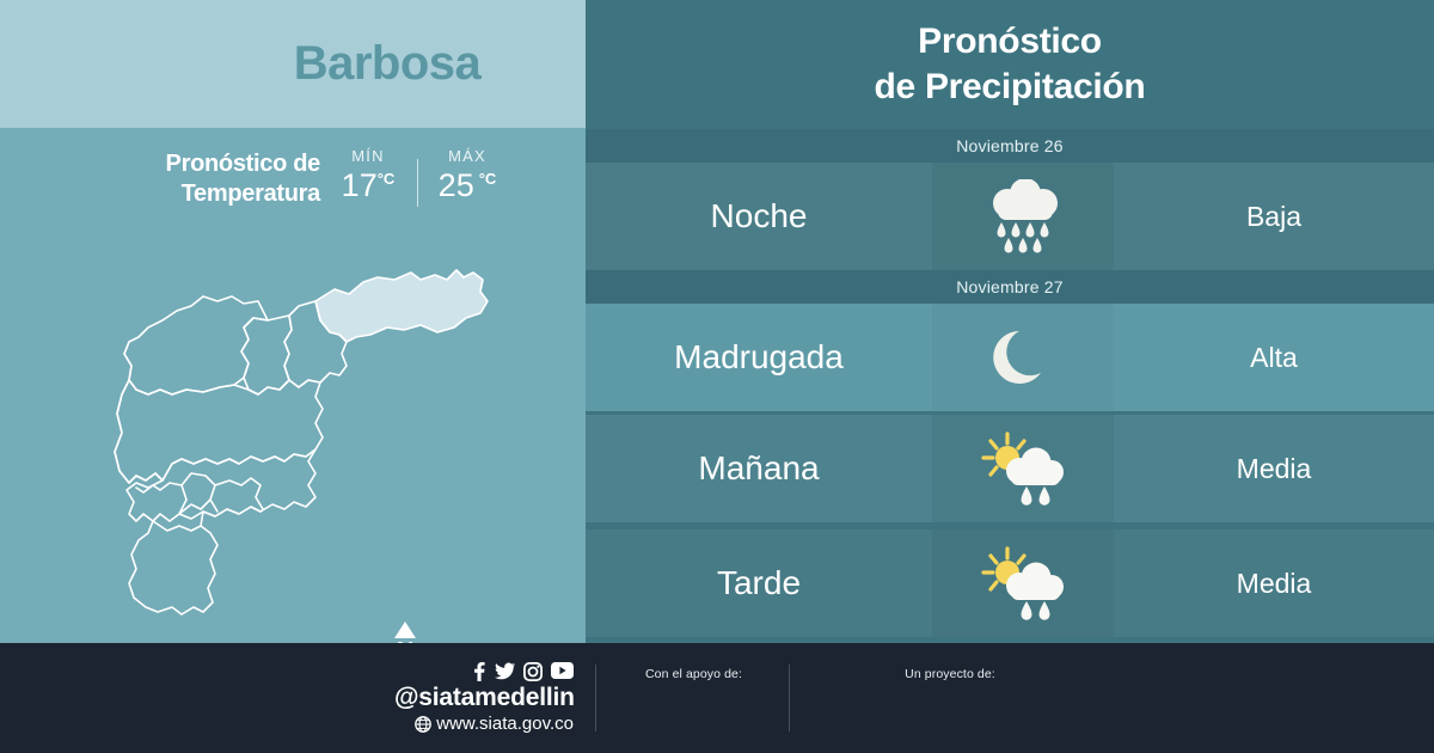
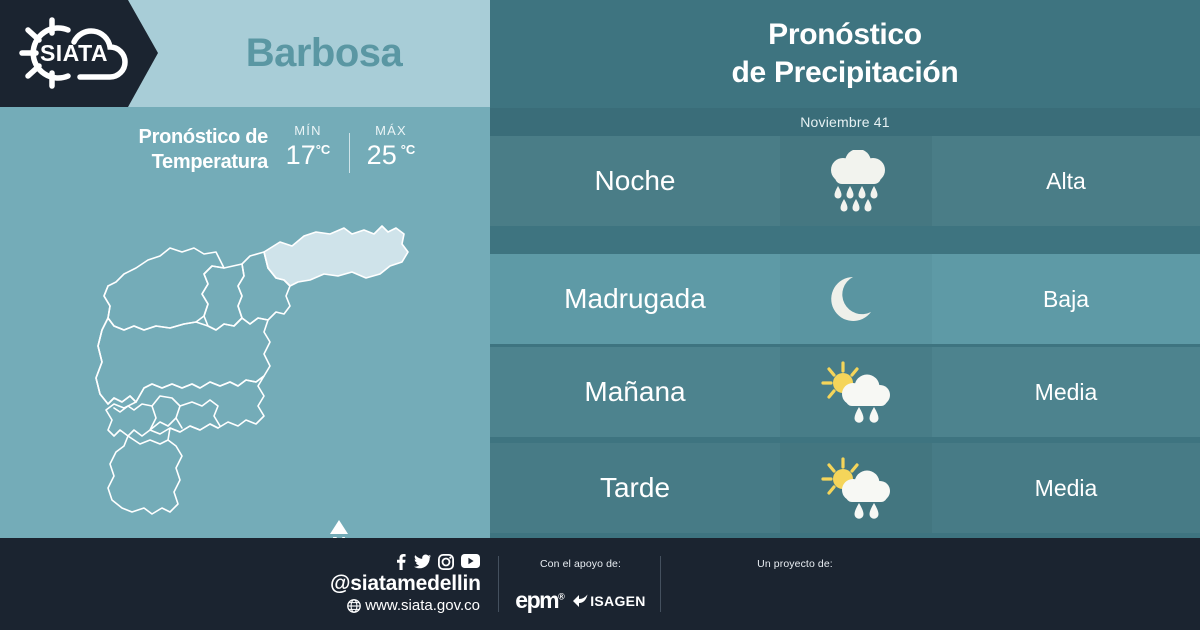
+ SIATA
  Barbosa
  Pronóstico de
  Temperatura
  MÍN
  17°C
  MÁX
  25 °C
  Pronóstico
  de Precipitación
- Noviembre 26
+ Noviembre 41
  Noche
- Baja
+ Alta
- Noviembre 27
  Madrugada
- Alta
+ Baja
  Mañana
  Media
  Tarde
  Media
  @siatamedellin
  www.siata.gov.co
  Con el apoyo de:
+ epm®
+ ISAGEN
  Un proyecto de:
